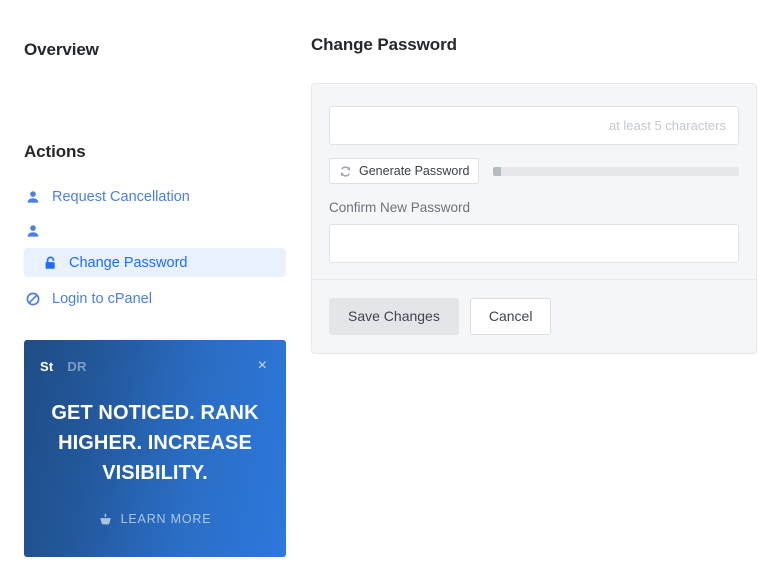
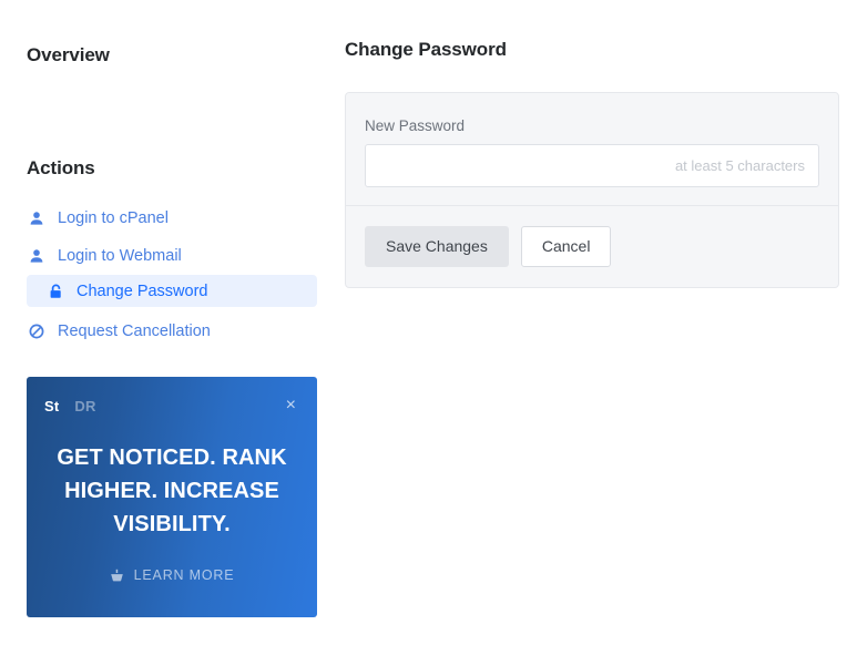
  Overview
  Actions
- Request Cancellation
+ Login to cPanel
+ Login to Webmail
  Change Password
- Login to cPanel
+ Request Cancellation
  St
  DR
  ×
  GET NOTICED. RANK HIGHER. INCREASE VISIBILITY.
  LEARN MORE
  Change Password
+ New Password
  at least 5 characters
- Generate Password
- Confirm New Password
  Save Changes
  Cancel
